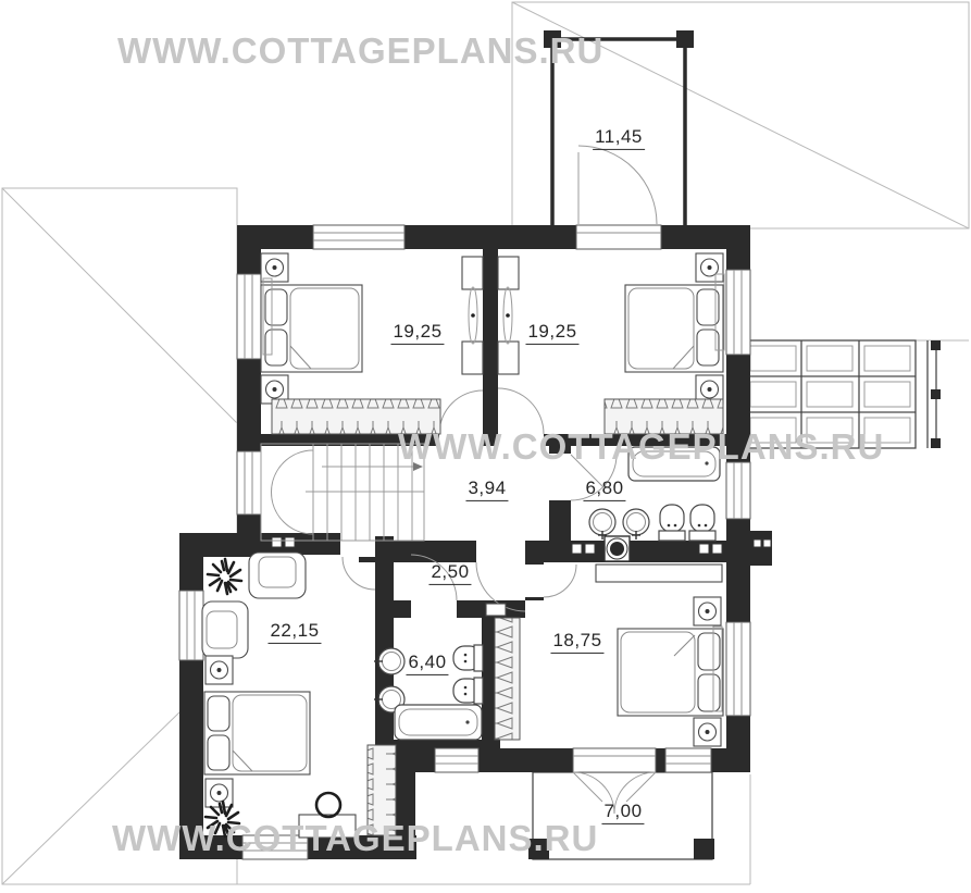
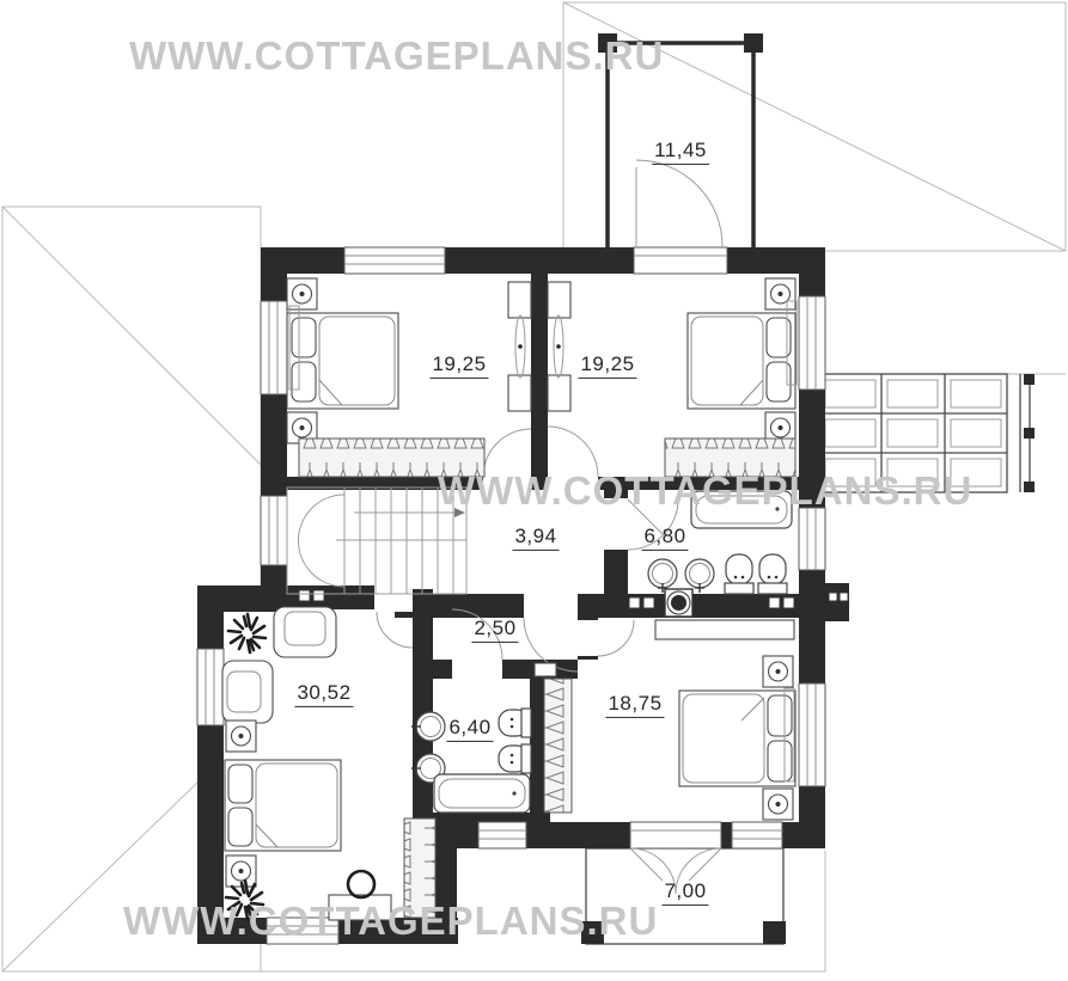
  WWW.COTTAGEPLANS.RU
  WWW.COTTAGEPLANS.RU
  WWW.COTTAGEPLANS.RU
  11,45
  19,25
  19,25
  3,94
  6,80
  2,50
- 22,15
+ 30,52
  6,40
  18,75
  7,00
